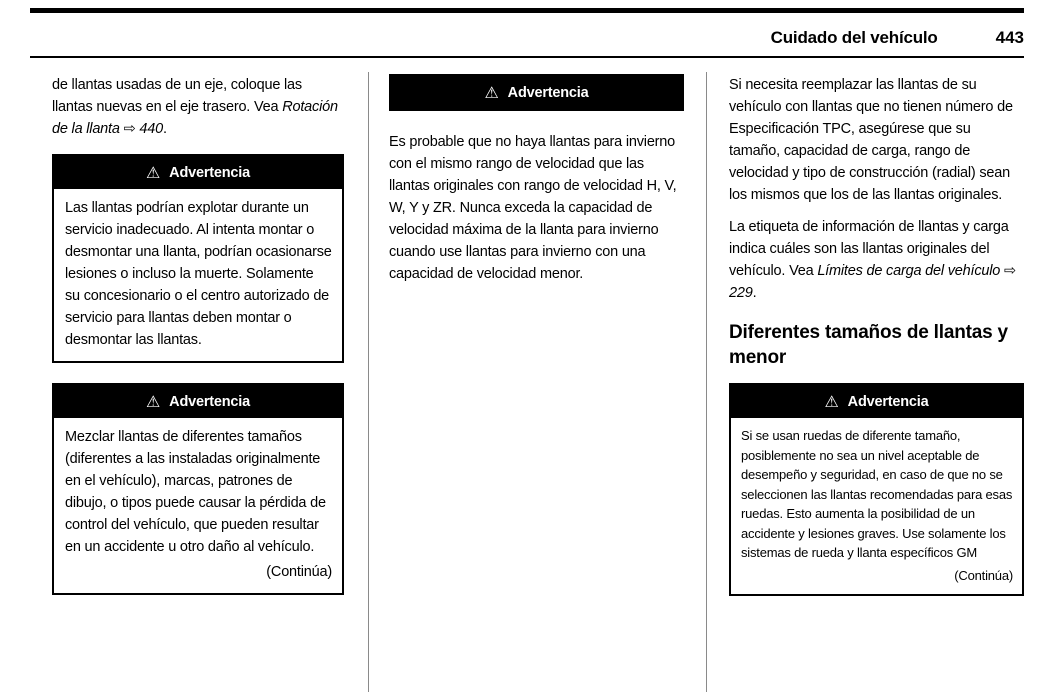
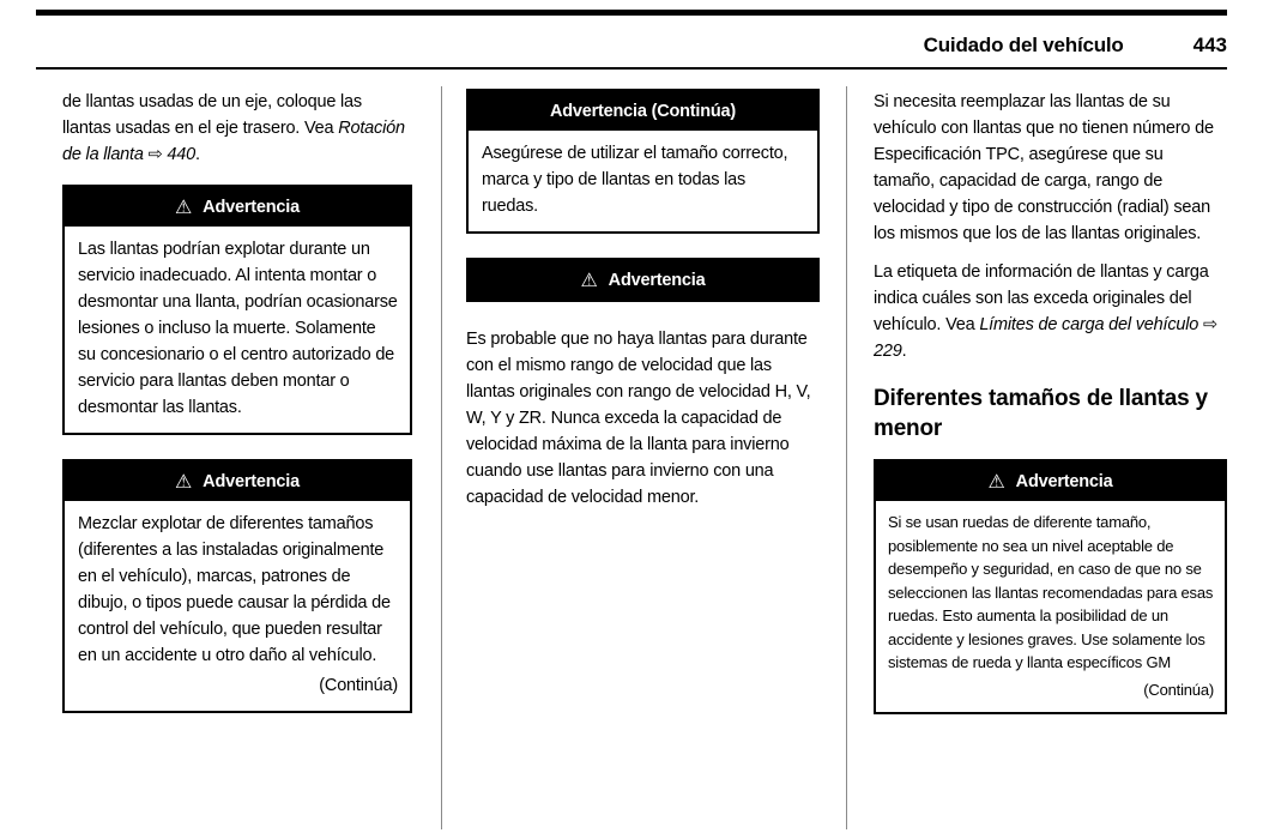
  Cuidado del vehículo
  443
- de llantas usadas de un eje, coloque las llantas nuevas en el eje trasero. Vea Rotación de la llanta ⇨ 440.
+ de llantas usadas de un eje, coloque las llantas usadas en el eje trasero. Vea Rotación de la llanta ⇨ 440.
  ⚠
  Advertencia
  Las llantas podrían explotar durante un servicio inadecuado. Al intenta montar o desmontar una llanta, podrían ocasionarse lesiones o incluso la muerte. Solamente su concesionario o el centro autorizado de servicio para llantas deben montar o desmontar las llantas.
  ⚠
  Advertencia
- Mezclar llantas de diferentes tamaños (diferentes a las instaladas originalmente en el vehículo), marcas, patrones de dibujo, o tipos puede causar la pérdida de control del vehículo, que pueden resultar en un accidente u otro daño al vehículo.
+ Mezclar explotar de diferentes tamaños (diferentes a las instaladas originalmente en el vehículo), marcas, patrones de dibujo, o tipos puede causar la pérdida de control del vehículo, que pueden resultar en un accidente u otro daño al vehículo.
  (Continúa)
+ Advertencia (Continúa)
+ Asegúrese de utilizar el tamaño correcto, marca y tipo de llantas en todas las ruedas.
  ⚠
  Advertencia
- Es probable que no haya llantas para invierno con el mismo rango de velocidad que las llantas originales con rango de velocidad H, V, W, Y y ZR. Nunca exceda la capacidad de velocidad máxima de la llanta para invierno cuando use llantas para invierno con una capacidad de velocidad menor.
+ Es probable que no haya llantas para durante con el mismo rango de velocidad que las llantas originales con rango de velocidad H, V, W, Y y ZR. Nunca exceda la capacidad de velocidad máxima de la llanta para invierno cuando use llantas para invierno con una capacidad de velocidad menor.
  Si necesita reemplazar las llantas de su vehículo con llantas que no tienen número de Especificación TPC, asegúrese que su tamaño, capacidad de carga, rango de velocidad y tipo de construcción (radial) sean los mismos que los de las llantas originales.
- La etiqueta de información de llantas y carga indica cuáles son las llantas originales del vehículo. Vea Límites de carga del vehículo ⇨ 229.
+ La etiqueta de información de llantas y carga indica cuáles son las exceda originales del vehículo. Vea Límites de carga del vehículo ⇨ 229.
  Diferentes tamaños de llantas y menor
  ⚠
  Advertencia
  Si se usan ruedas de diferente tamaño, posiblemente no sea un nivel aceptable de desempeño y seguridad, en caso de que no se seleccionen las llantas recomendadas para esas ruedas. Esto aumenta la posibilidad de un accidente y lesiones graves. Use solamente los sistemas de rueda y llanta específicos GM
  (Continúa)
